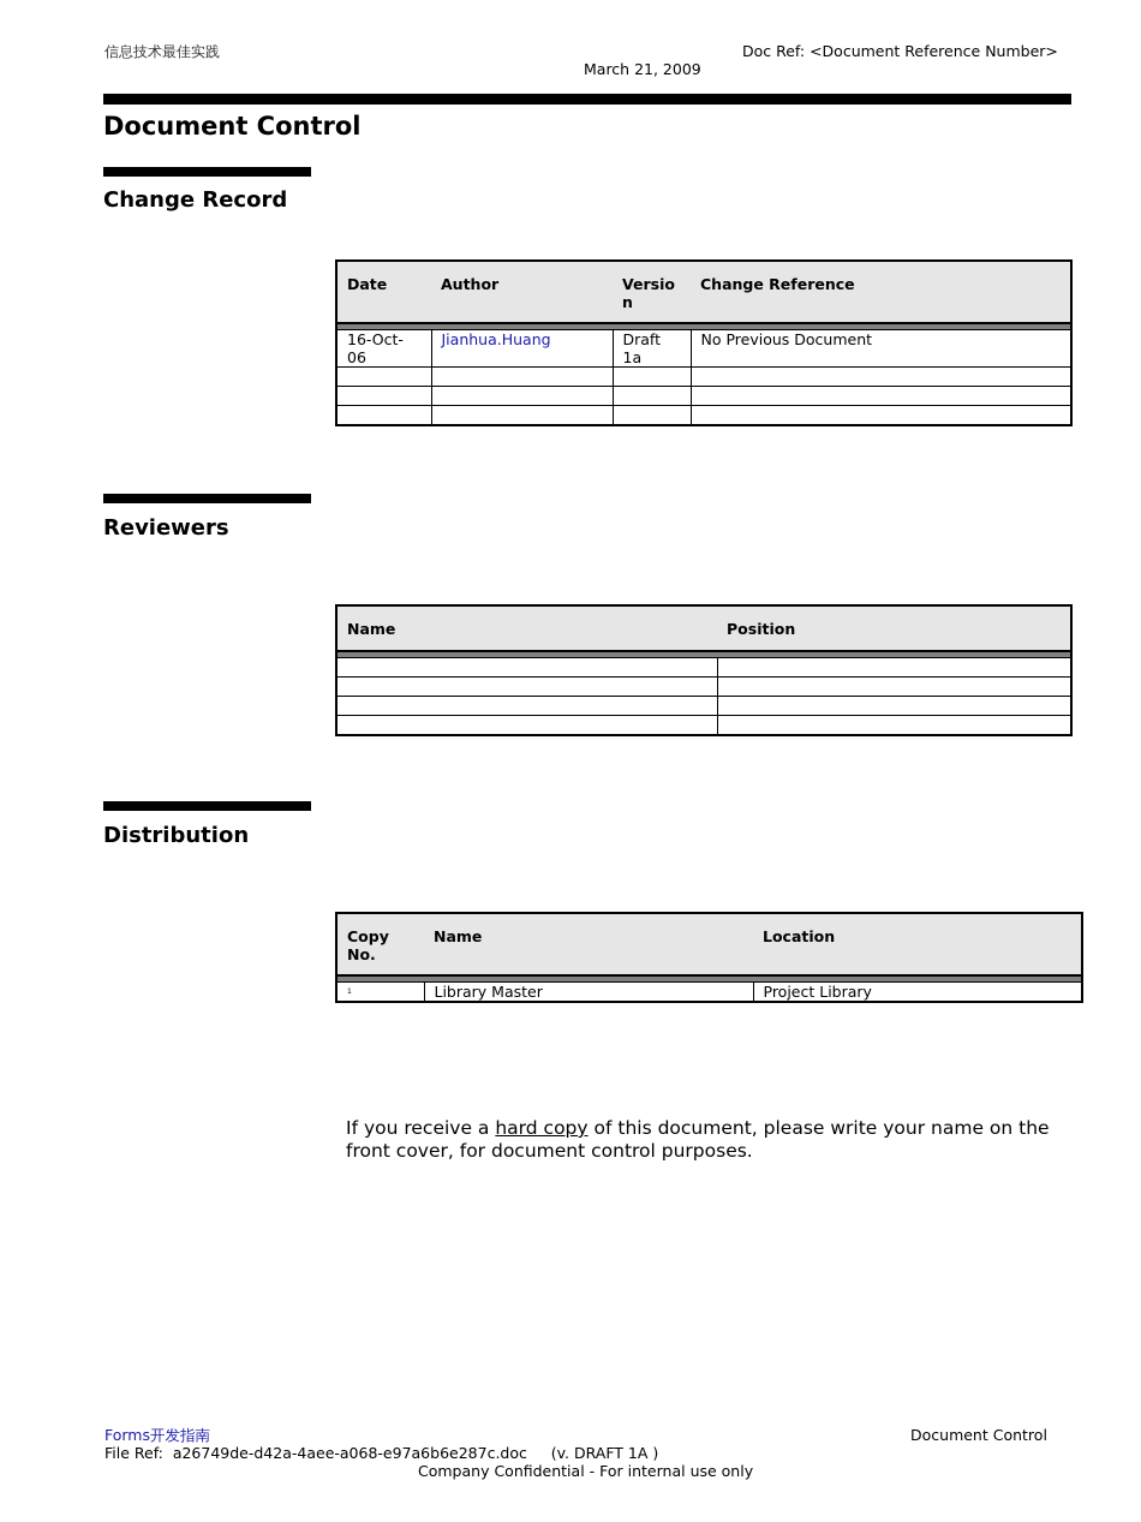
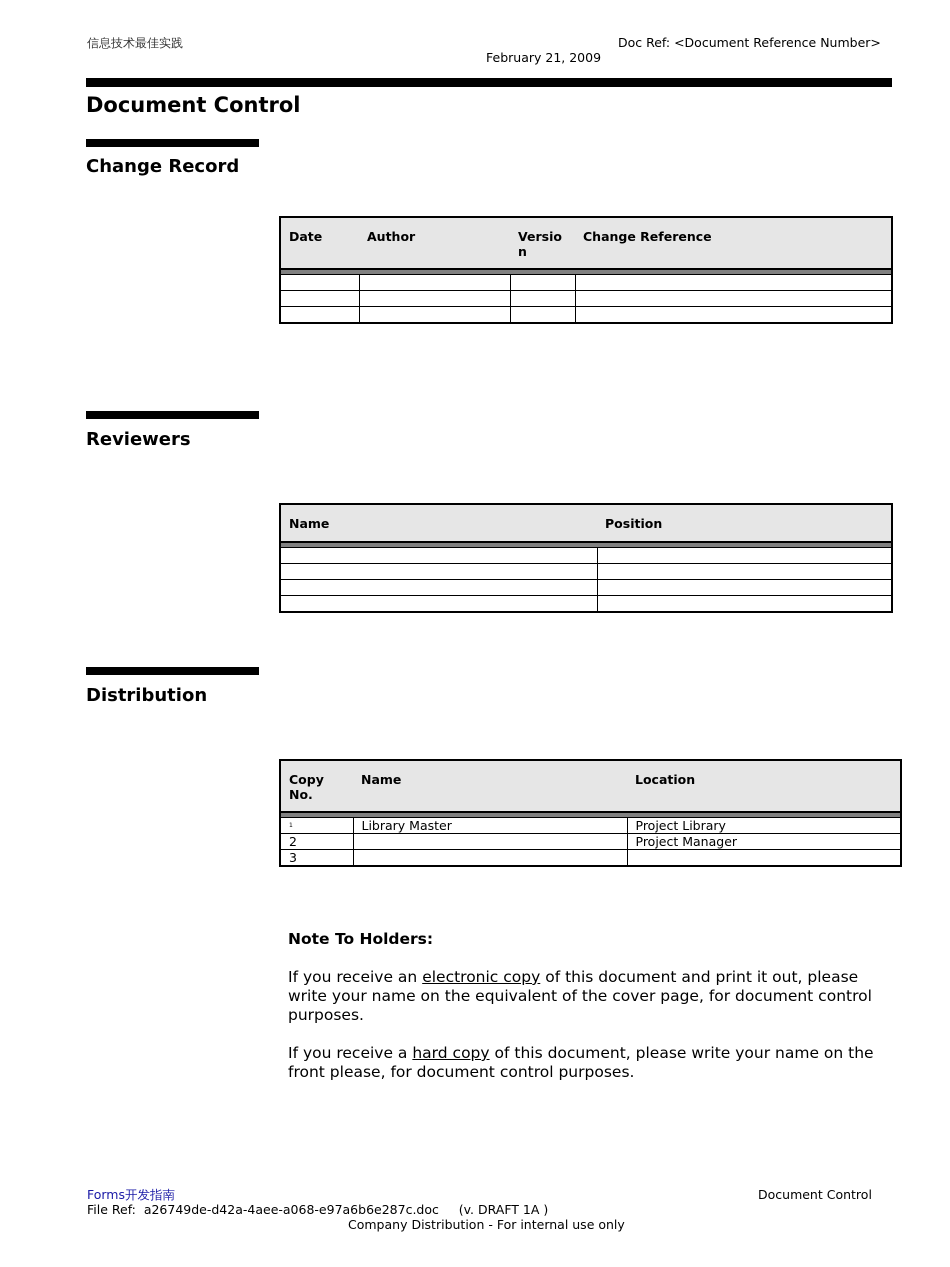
  信息技术最佳实践
  Doc Ref: <Document Reference Number>
- March 21, 2009
+ February 21, 2009
  Document Control
  Change Record
  Date	Author	Versio n	Change Reference
- 16-Oct-06	Jianhua.Huang	Draft 1a	No Previous Document
  Reviewers
  Name	Position
  Distribution
  Copy No.	Name	Location
  	Library Master	Project Library
+ 2		Project Manager
+ 3
+ Note To Holders:
+ If you receive an electronic copy of this document and print it out, please write your name on the equivalent of the cover page, for document control purposes.
- If you receive a hard copy of this document, please write your name on the front cover, for document control purposes.
+ If you receive a hard copy of this document, please write your name on the front please, for document control purposes.
  Forms开发指南
  Document Control
  File Ref: a26749de-d42a-4aee-a068-e97a6b6e287c.doc (v. DRAFT 1A )
- Company Confidential - For internal use only
+ Company Distribution - For internal use only
